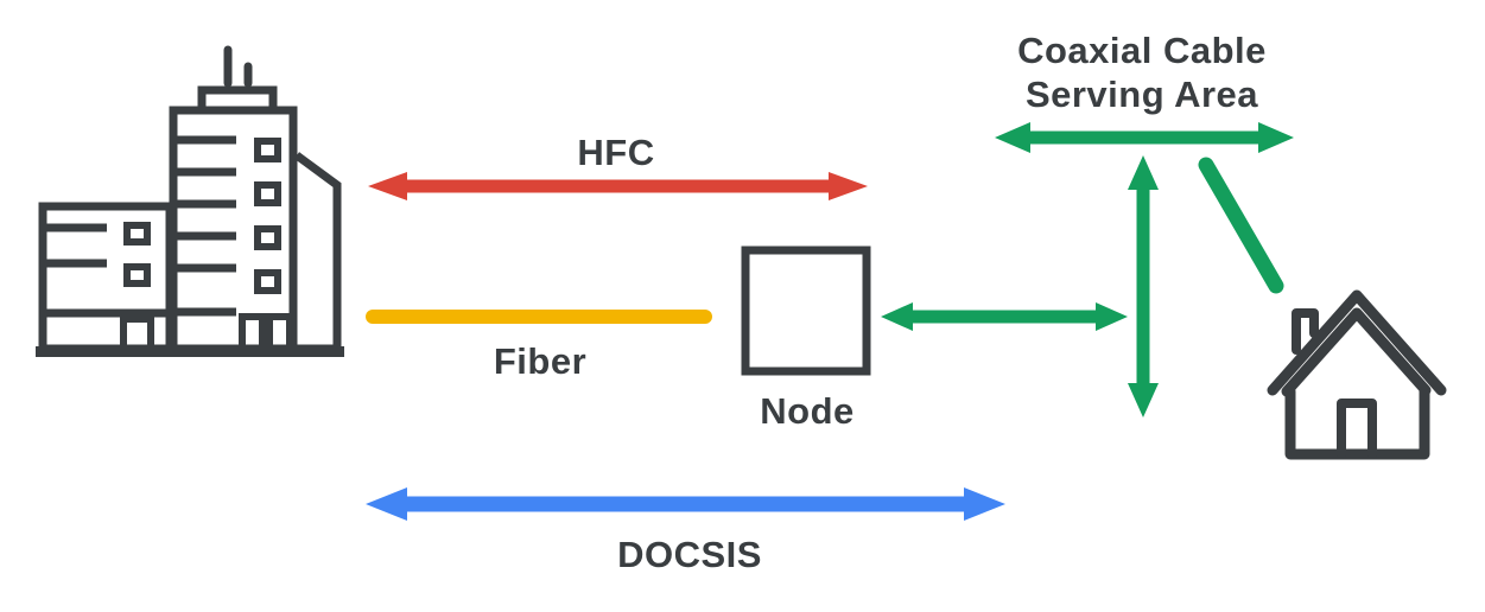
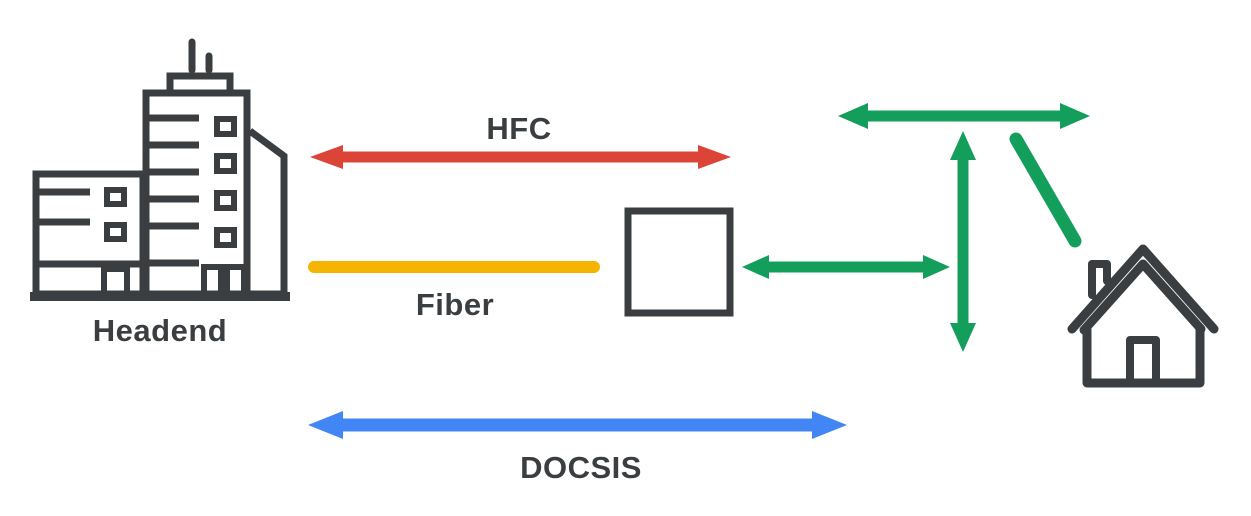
+ Headend
  HFC
  Fiber
- Node
- Coaxial Cable
- Serving Area
  DOCSIS
